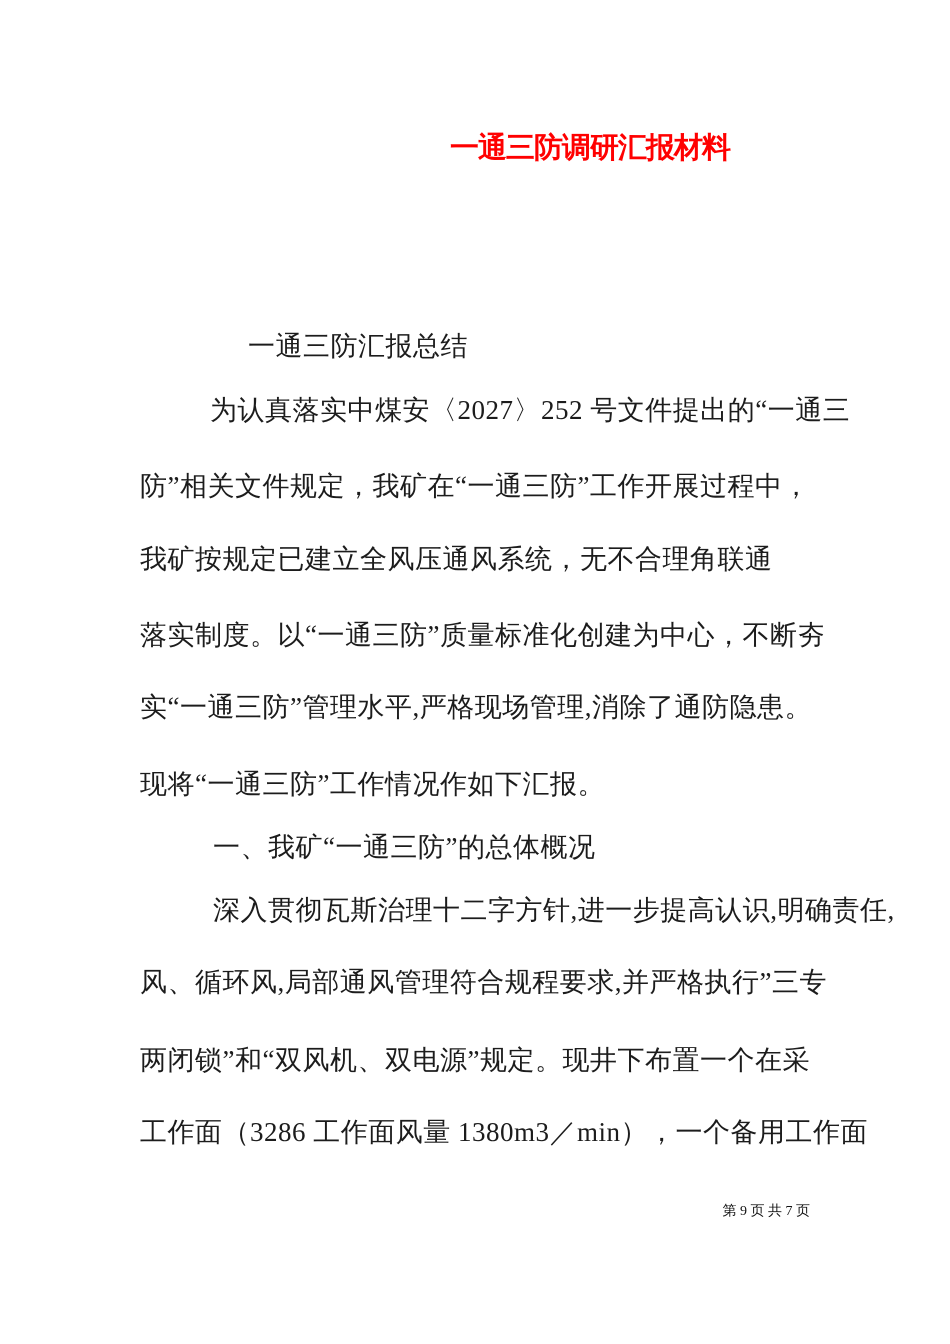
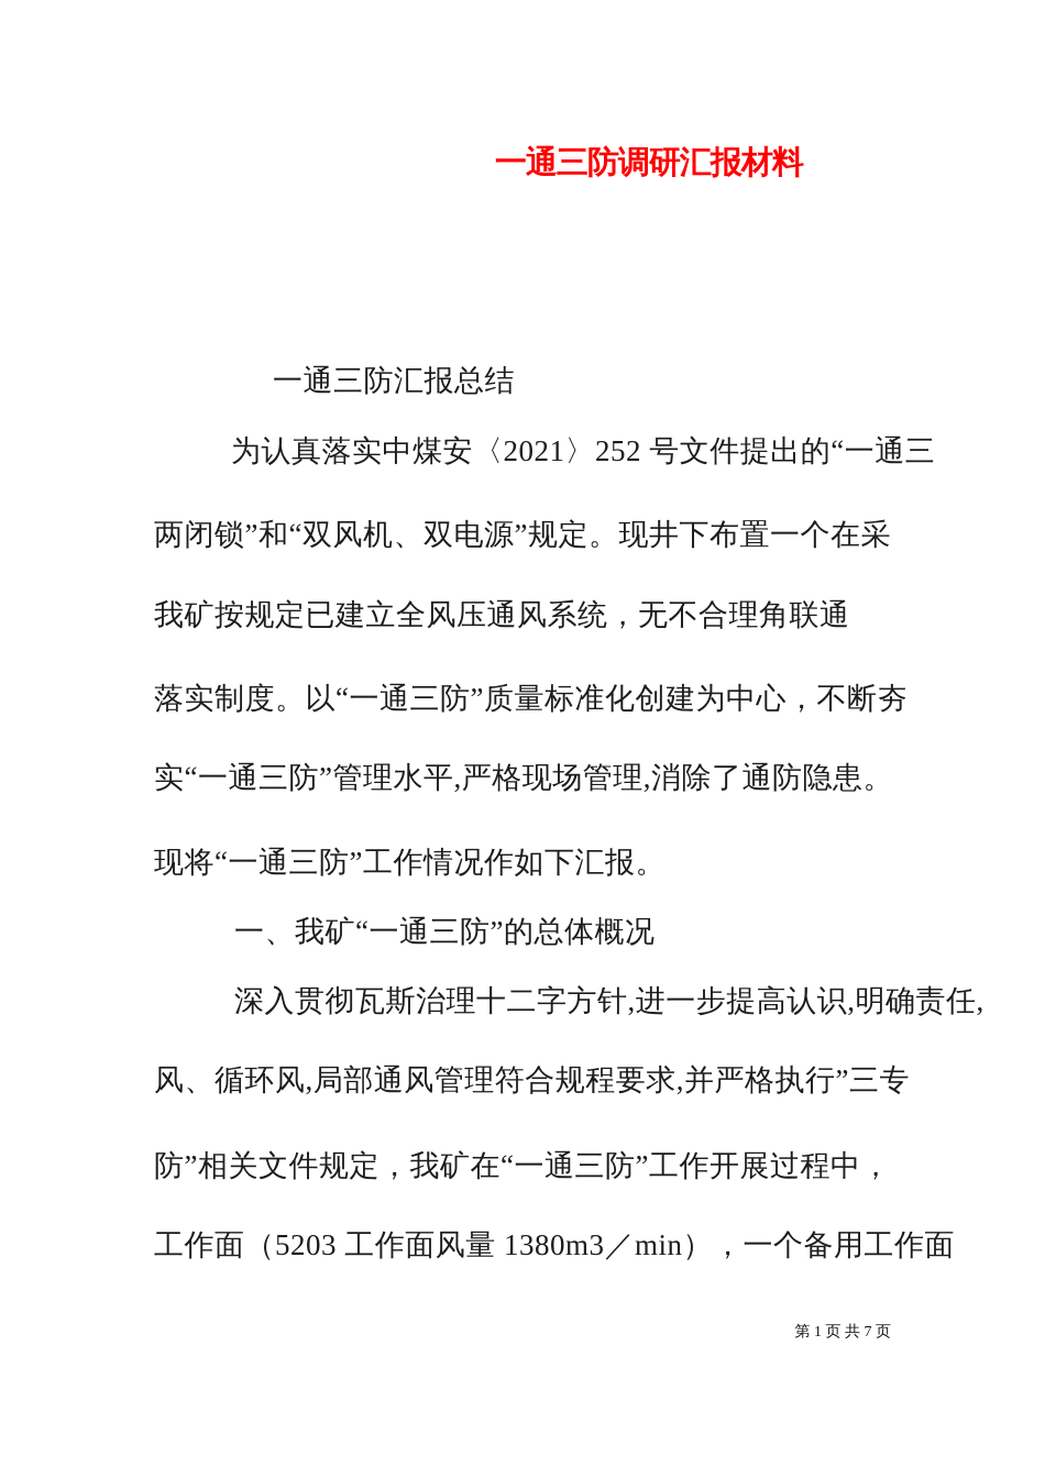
  一通三防调研汇报材料
  一通三防汇报总结
- 为认真落实中煤安〈2027〉252 号文件提出的“一通三
+ 为认真落实中煤安〈2021〉252 号文件提出的“一通三
- 防”相关文件规定，我矿在“一通三防”工作开展过程中，
+ 两闭锁”和“双风机、双电源”规定。现井下布置一个在采
  我矿按规定已建立全风压通风系统，无不合理角联通
  落实制度。以“一通三防”质量标准化创建为中心，不断夯
  实“一通三防”管理水平,严格现场管理,消除了通防隐患。
  现将“一通三防”工作情况作如下汇报。
  一、我矿“一通三防”的总体概况
  深入贯彻瓦斯治理十二字方针,进一步提高认识,明确责任,
  风、循环风,局部通风管理符合规程要求,并严格执行”三专
- 两闭锁”和“双风机、双电源”规定。现井下布置一个在采
+ 防”相关文件规定，我矿在“一通三防”工作开展过程中，
- 工作面（3286 工作面风量 1380m3／min），一个备用工作面
+ 工作面（5203 工作面风量 1380m3／min），一个备用工作面
- 第 9 页 共 7 页
+ 第 1 页 共 7 页
